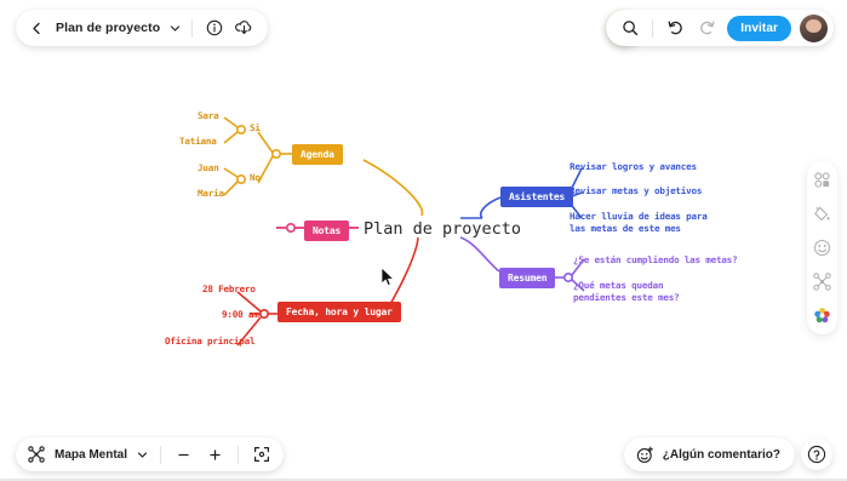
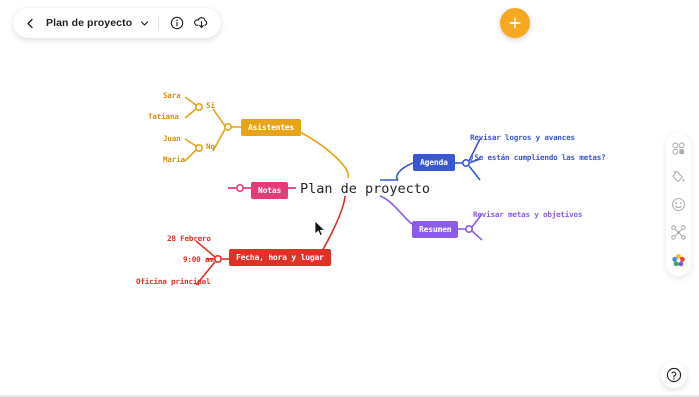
  Plan de proyecto
- Agenda
+ Asistentes
  Si
  No
  Sara
  Tatiana
  Juan
  Maria
  Notas
  Fecha, hora y lugar
  28 Febrero
  9:00 am
  Oficina principal
- Asistentes
+ Agenda
  Revisar logros y avances
- Revisar metas y objetivos
+ ¿Se están cumpliendo las metas?
- Hacer lluvia de ideas para las metas de este mes
  Resumen
- ¿Se están cumpliendo las metas?
+ Revisar metas y objetivos
- ¿Qué metas quedan pendientes este mes?
  Plan de proyecto
- Invitar
- Mapa Mental
- ¿Algún comentario?
